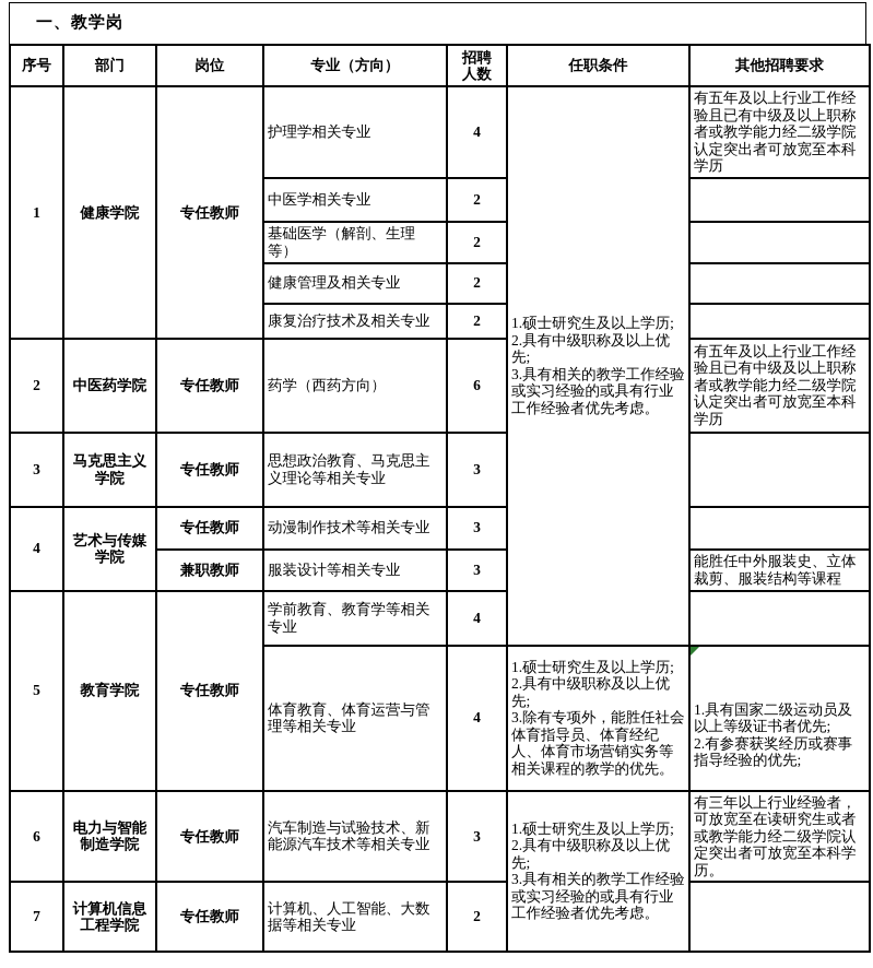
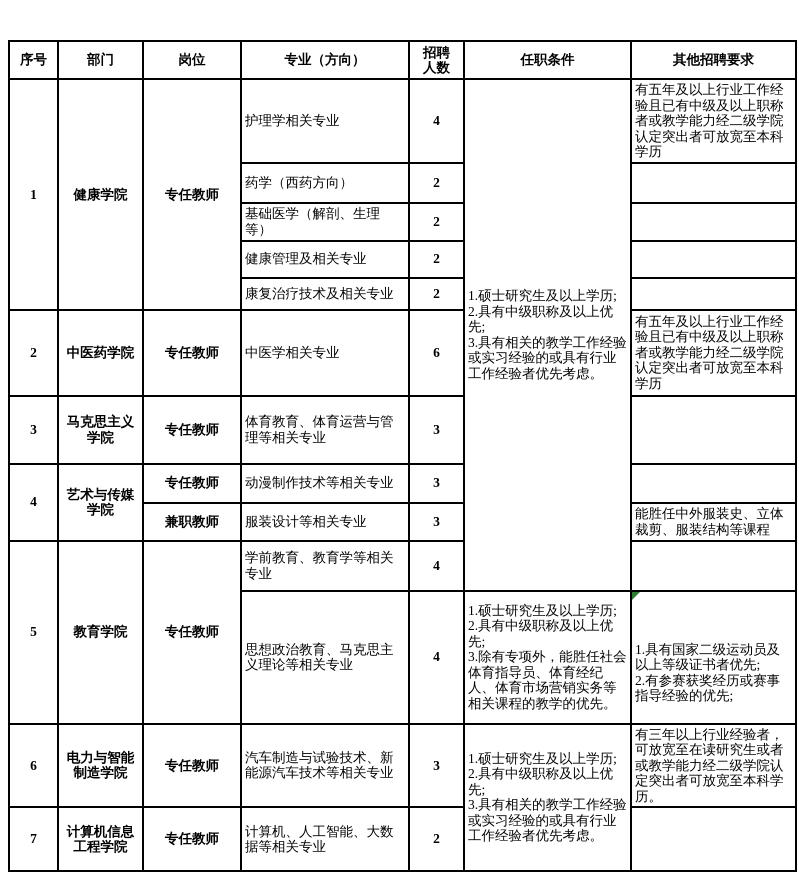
- 一、教学岗
  序号	部门	岗位	专业（方向）	招聘 人数	任职条件	其他招聘要求
  1	健康学院	专任教师	护理学相关专业	4	1.硕士研究生及以上学历; 2.具有中级职称及以上优先; 3.具有相关的教学工作经验或实习经验的或具有行业工作经验者优先考虑。	有五年及以上行业工作经验且已有中级及以上职称者或教学能力经二级学院认定突出者可放宽至本科学历
- 中医学相关专业	2
+ 药学（西药方向）	2
  基础医学（解剖、生理等）	2
  健康管理及相关专业	2
  康复治疗技术及相关专业	2
- 2	中医药学院	专任教师	药学（西药方向）	6	有五年及以上行业工作经验且已有中级及以上职称者或教学能力经二级学院认定突出者可放宽至本科学历
+ 2	中医药学院	专任教师	中医学相关专业	6	有五年及以上行业工作经验且已有中级及以上职称者或教学能力经二级学院认定突出者可放宽至本科学历
- 3	马克思主义学院	专任教师	思想政治教育、马克思主义理论等相关专业	3
+ 3	马克思主义学院	专任教师	体育教育、体育运营与管理等相关专业	3
  4	艺术与传媒学院	专任教师	动漫制作技术等相关专业	3
  兼职教师	服装设计等相关专业	3	能胜任中外服装史、立体裁剪、服装结构等课程
  5	教育学院	专任教师	学前教育、教育学等相关专业	4
- 体育教育、体育运营与管理等相关专业	4	1.硕士研究生及以上学历; 2.具有中级职称及以上优先; 3.除有专项外，能胜任社会体育指导员、体育经纪人、体育市场营销实务等相关课程的教学的优先。	1.具有国家二级运动员及以上等级证书者优先; 2.有参赛获奖经历或赛事指导经验的优先;
+ 思想政治教育、马克思主义理论等相关专业	4	1.硕士研究生及以上学历; 2.具有中级职称及以上优先; 3.除有专项外，能胜任社会体育指导员、体育经纪人、体育市场营销实务等相关课程的教学的优先。	1.具有国家二级运动员及以上等级证书者优先; 2.有参赛获奖经历或赛事指导经验的优先;
  6	电力与智能制造学院	专任教师	汽车制造与试验技术、新能源汽车技术等相关专业	3	1.硕士研究生及以上学历; 2.具有中级职称及以上优先; 3.具有相关的教学工作经验或实习经验的或具有行业工作经验者优先考虑。	有三年以上行业经验者，可放宽至在读研究生或者或教学能力经二级学院认定突出者可放宽至本科学历。
  7	计算机信息工程学院	专任教师	计算机、人工智能、大数据等相关专业	2
